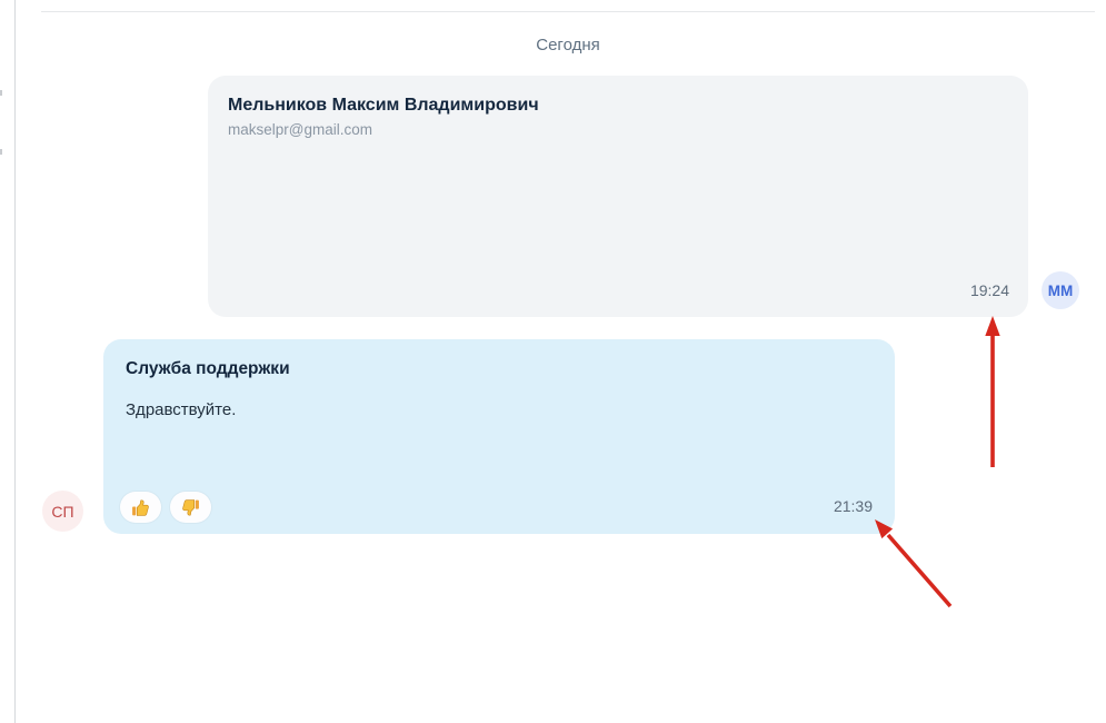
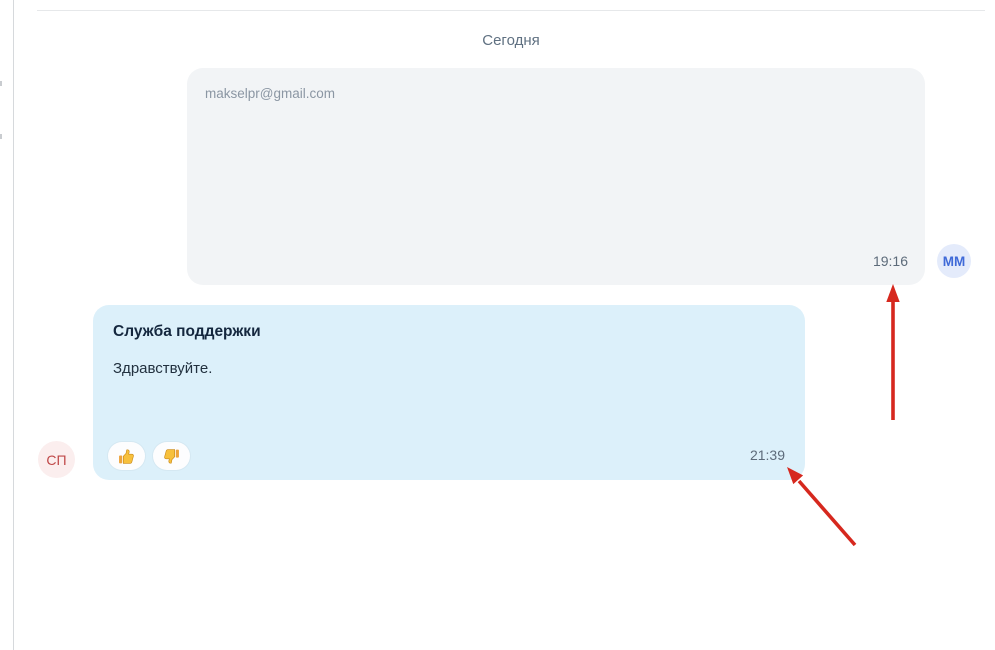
  Сегодня
- Мельников Максим Владимирович
  makselpr@gmail.com
- 19:24
+ 19:16
  ММ
  Служба поддержки
  Здравствуйте.
  21:39
  СП
